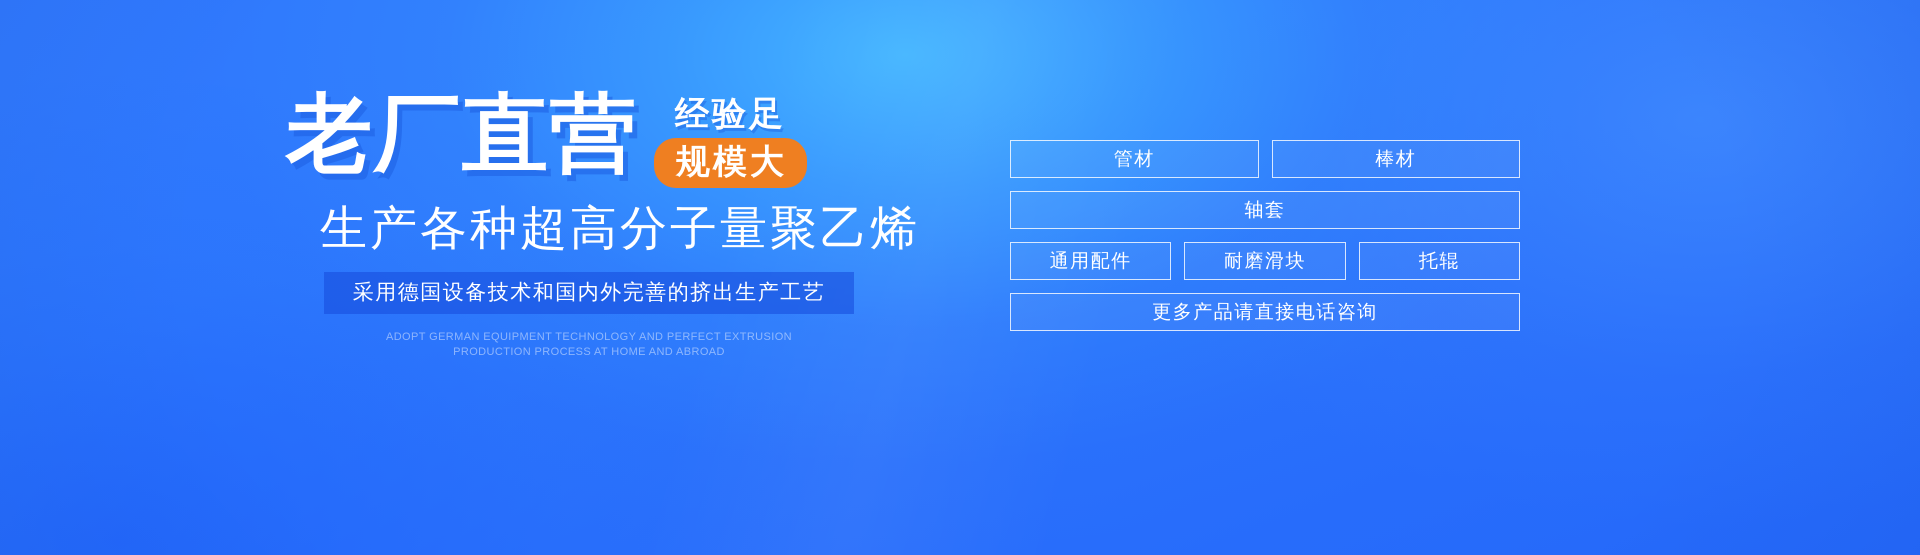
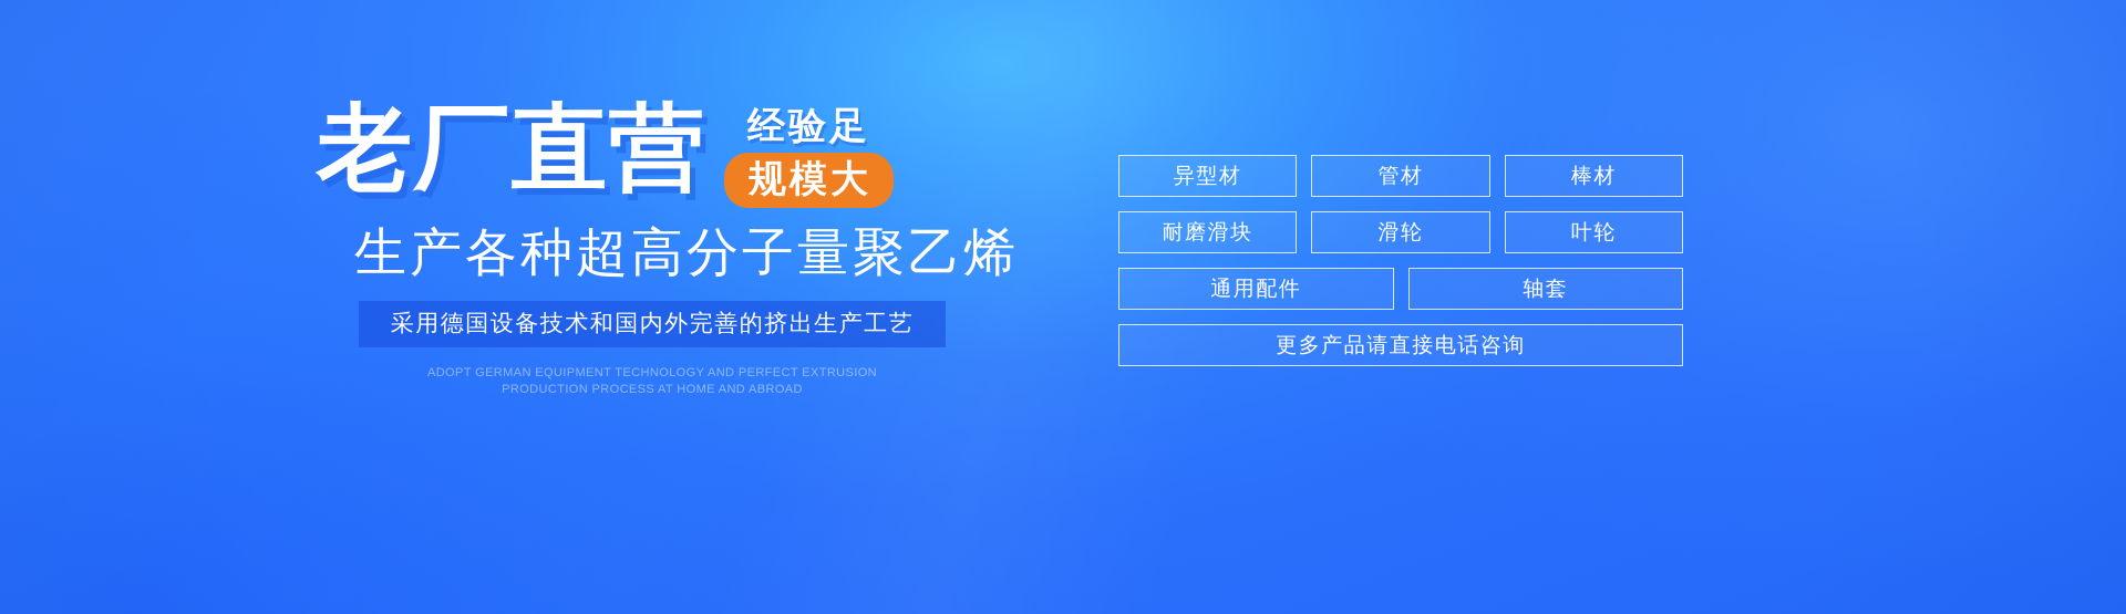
  老厂直营
  经验足
  规模大
  生产各种超高分子量聚乙烯
  采用德国设备技术和国内外完善的挤出生产工艺
  ADOPT GERMAN EQUIPMENT TECHNOLOGY AND PERFECT EXTRUSION
  PRODUCTION PROCESS AT HOME AND ABROAD
+ 异型材
  管材
  棒材
- 轴套
+ 耐磨滑块
+ 滑轮
+ 叶轮
  通用配件
- 耐磨滑块
+ 轴套
- 托辊
  更多产品请直接电话咨询
